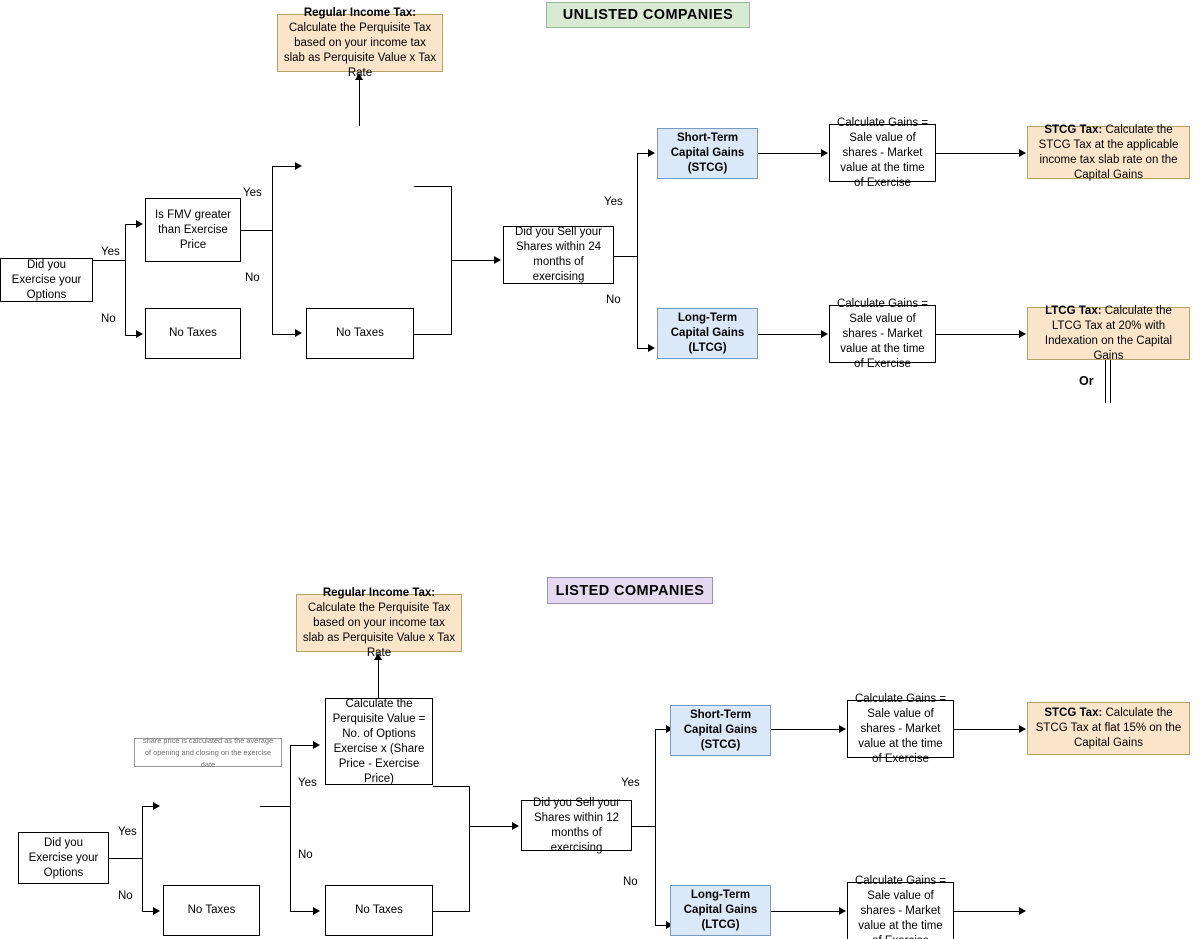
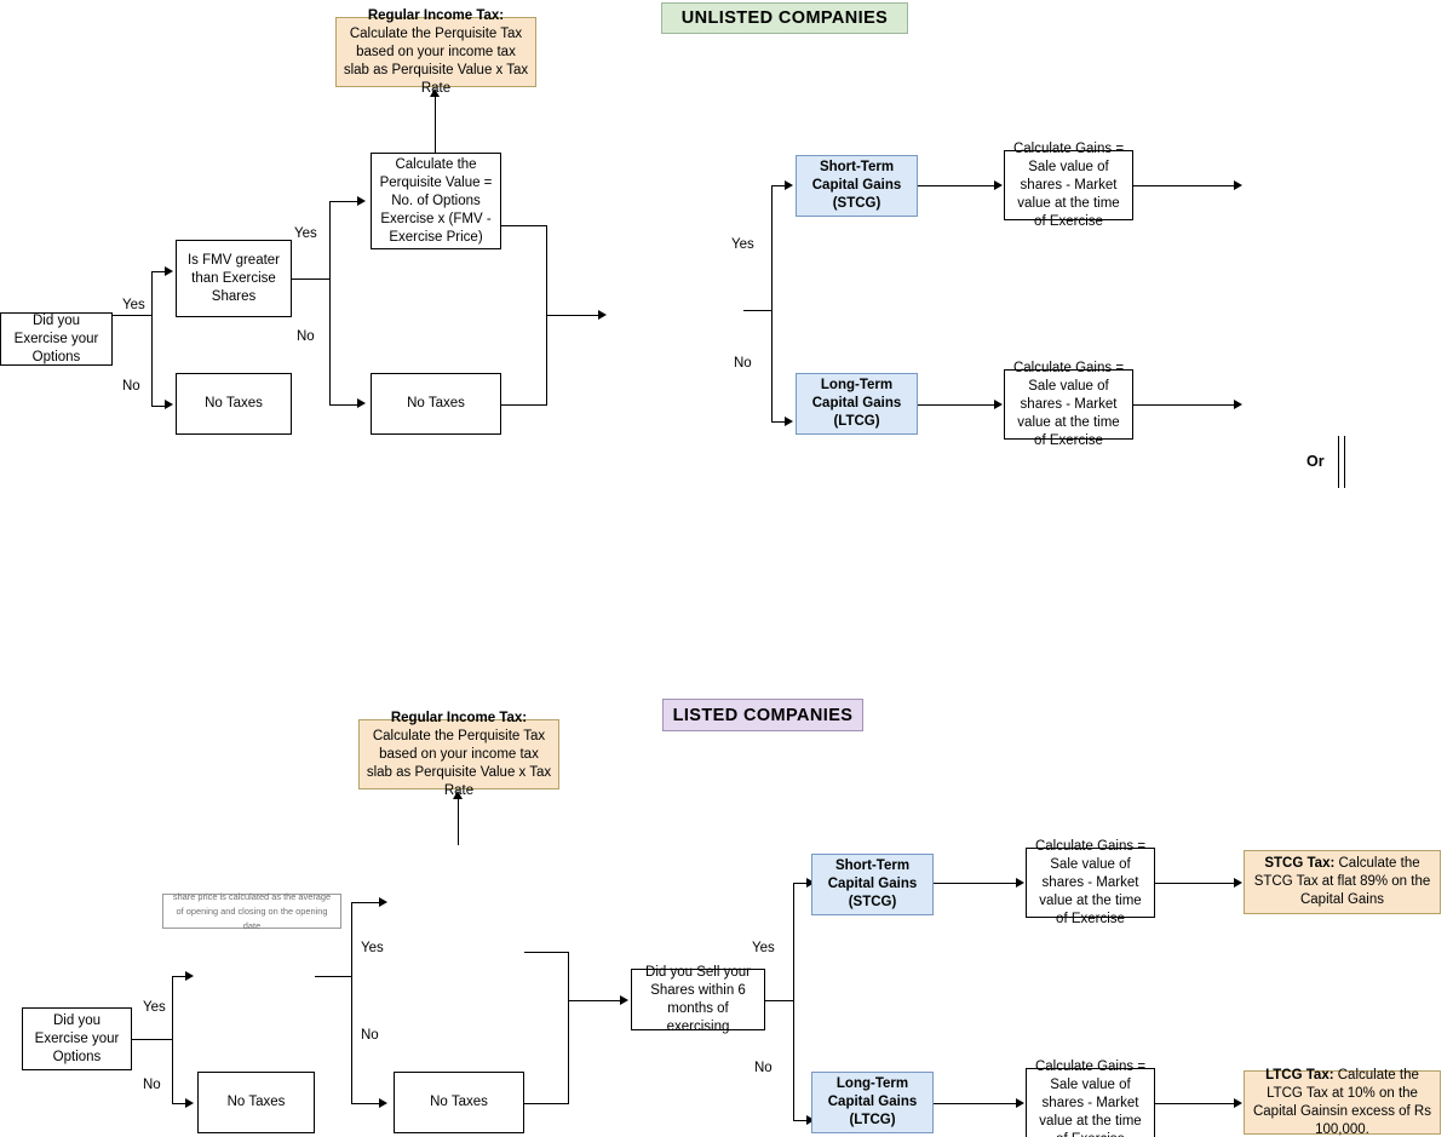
  UNLISTED COMPANIES
  Regular Income Tax: Calculate the Perquisite Tax based on your income tax slab as Perquisite Value x Tax Rate
+ Calculate the Perquisite Value = No. of Options Exercise x (FMV - Exercise Price)
  Did you Exercise your Options
- Is FMV greater than Exercise Price
+ Is FMV greater than Exercise Shares
  No Taxes
  No Taxes
  Yes
  No
  Yes
  No
- Did you Sell your Shares within 24 months of exercising
  Yes
  No
  Short-Term Capital Gains (STCG)
  Long-Term Capital Gains (LTCG)
  Calculate Gains = Sale value of shares - Market value at the time of Exercise
- STCG Tax: Calculate the STCG Tax at the applicable income tax slab rate on the Capital Gains
  Calculate Gains = Sale value of shares - Market value at the time of Exercise
- LTCG Tax: Calculate the LTCG Tax at 20% with Indexation on the Capital Gains
  Or
  LISTED COMPANIES
  Regular Income Tax: Calculate the Perquisite Tax based on your income tax slab as Perquisite Value x Tax Rate
- Calculate the Perquisite Value = No. of Options Exercise x (Share Price - Exercise Price)
- share price is calculated as the average of opening and closing on the exercise date
+ share price is calculated as the average of opening and closing on the opening date
  Did you Exercise your Options
  No Taxes
  No Taxes
  Yes
  No
  Yes
  No
- Did you Sell your Shares within 12 months of exercising
+ Did you Sell your Shares within 6 months of exercising
  Yes
  No
  Short-Term Capital Gains (STCG)
  Long-Term Capital Gains (LTCG)
  Calculate Gains = Sale value of shares - Market value at the time of Exercise
- STCG Tax: Calculate the STCG Tax at flat 15% on the Capital Gains
+ STCG Tax: Calculate the STCG Tax at flat 89% on the Capital Gains
  Calculate Gains = Sale value of shares - Market value at the time
+ LTCG Tax: Calculate the LTCG Tax at 10% on the Capital Gainsin excess of Rs 100,000.
